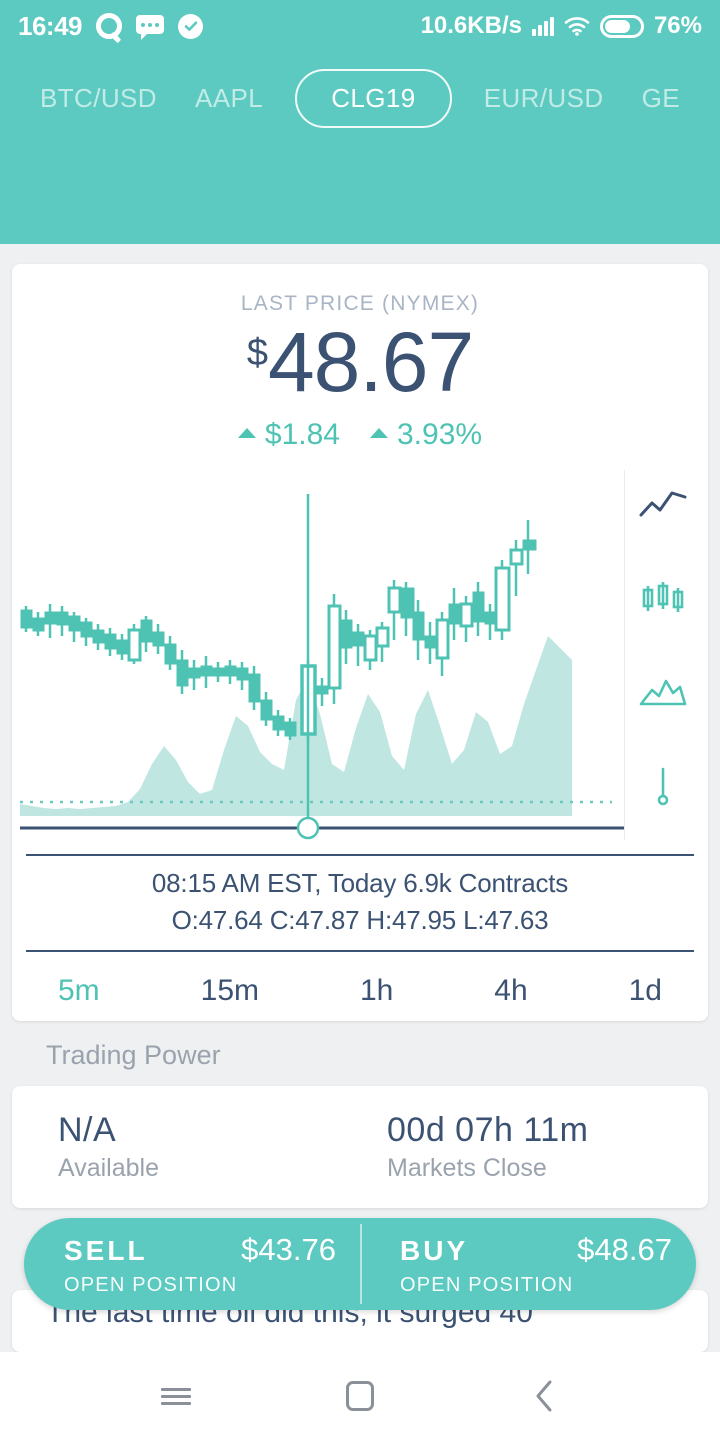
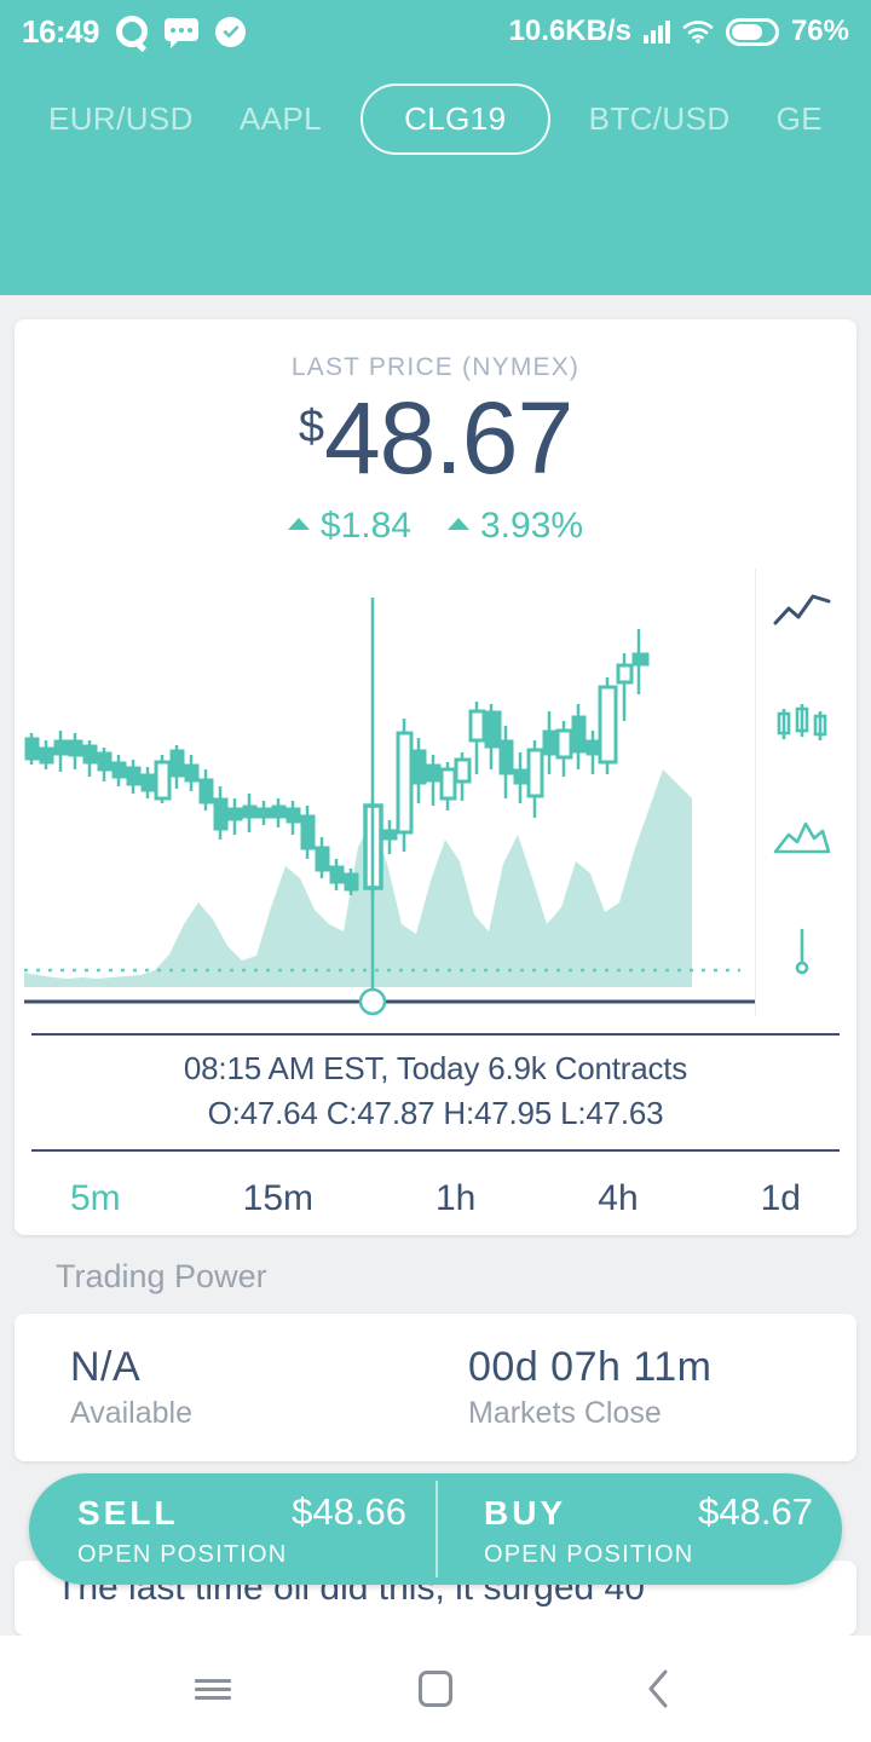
  16:49
  10.6KB/s
  76%
- BTC/USD
+ EUR/USD
  AAPL
  CLG19
- EUR/USD
+ BTC/USD
  GE
  LAST PRICE (NYMEX)
  $
  48.67
  $1.84
  3.93%
  08:15 AM EST, Today 6.9k Contracts
  O:47.64 C:47.87 H:47.95 L:47.63
  5m
  15m
  1h
  4h
  1d
  Trading Power
  N/A
  Available
  00d 07h 11m
  Markets Close
  The last time oil did this, it surged 40
  SELL
- $43.76
+ $48.66
  OPEN POSITION
  BUY
  $48.67
  OPEN POSITION
